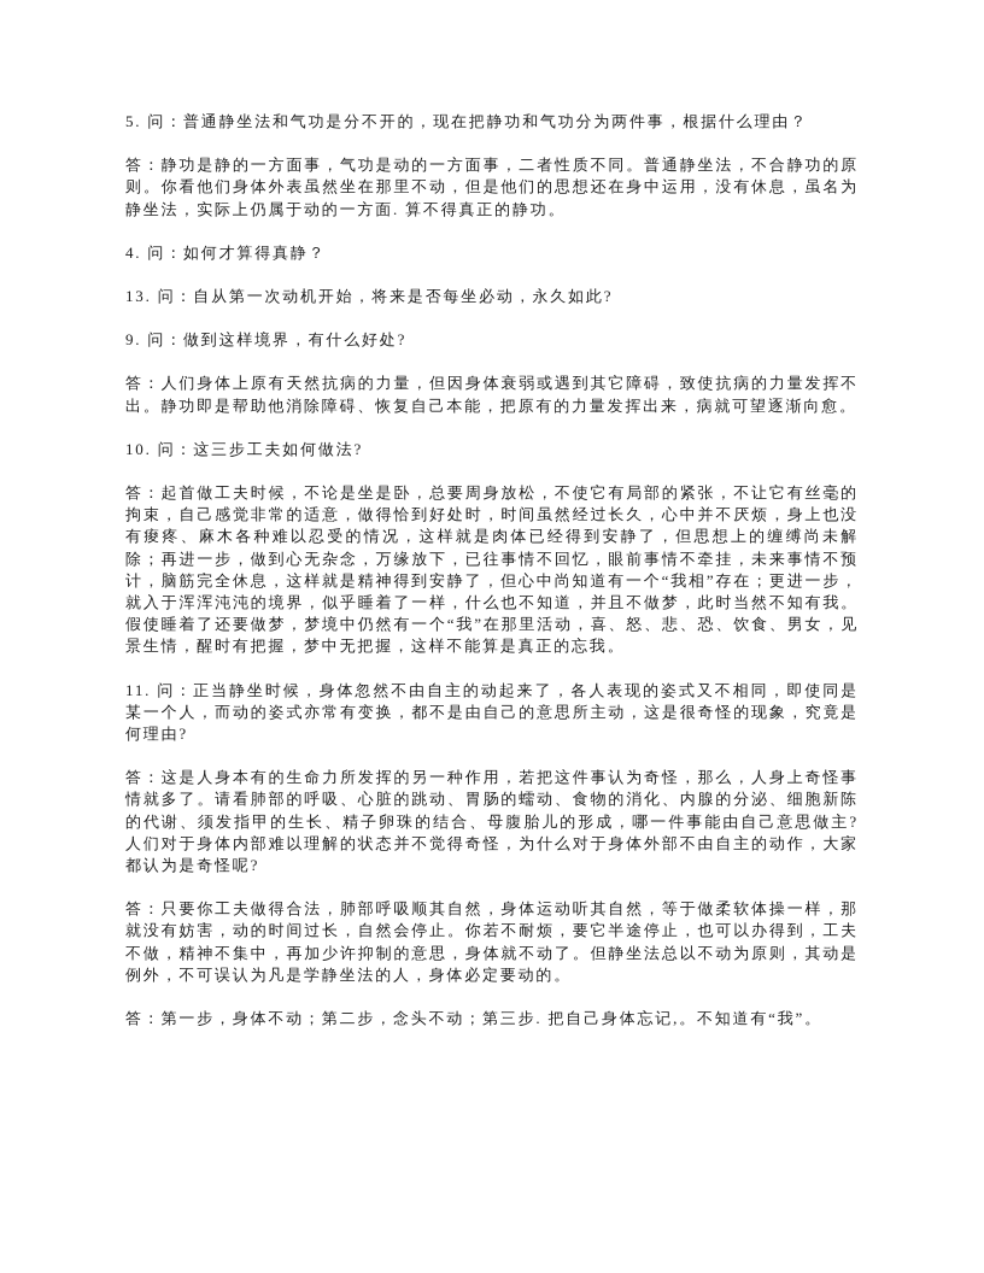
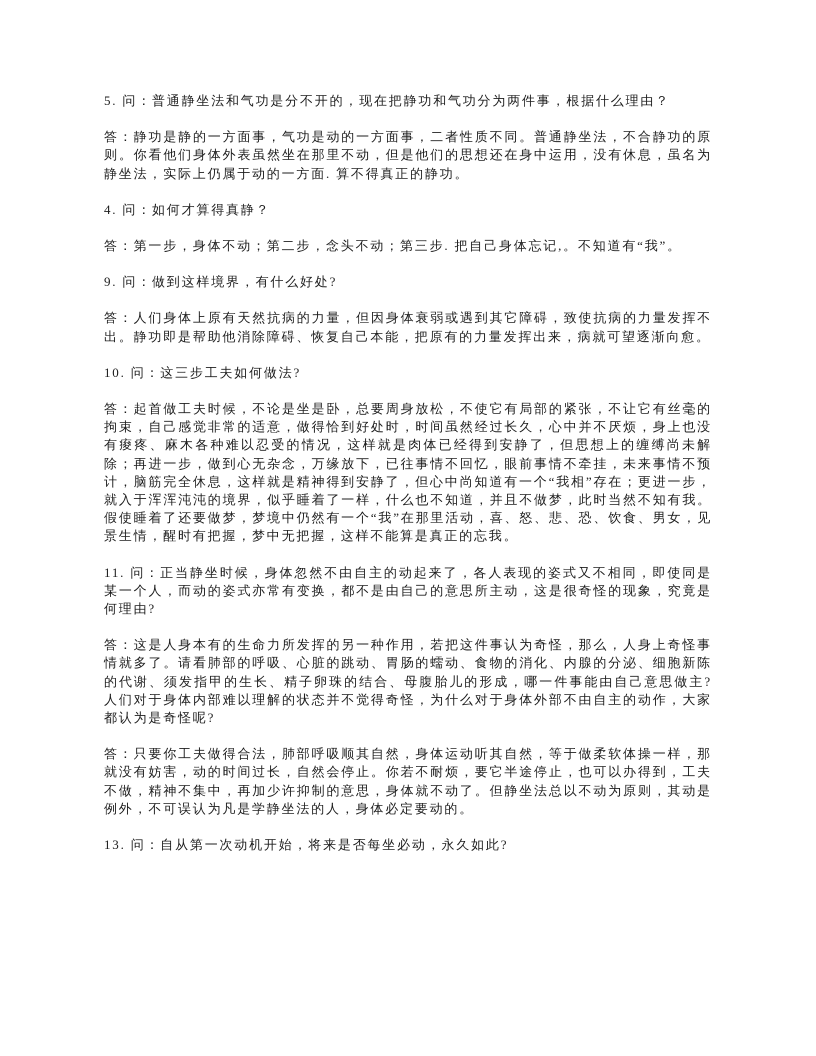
  5. 问：普通静坐法和气功是分不开的，现在把静功和气功分为两件事，根据什么理由？
  答：静功是静的一方面事，气功是动的一方面事，二者性质不同。普通静坐法，不合静功的原则。你看他们身体外表虽然坐在那里不动，但是他们的思想还在身中运用，没有休息，虽名为静坐法，实际上仍属于动的一方面. 算不得真正的静功。
  4. 问：如何才算得真静？
- 13. 问：自从第一次动机开始，将来是否每坐必动，永久如此?
+ 答：第一步，身体不动；第二步，念头不动；第三步. 把自己身体忘记,。不知道有“我”。
  9. 问：做到这样境界，有什么好处?
  答：人们身体上原有天然抗病的力量，但因身体衰弱或遇到其它障碍，致使抗病的力量发挥不出。静功即是帮助他消除障碍、恢复自己本能，把原有的力量发挥出来，病就可望逐渐向愈。
  10. 问：这三步工夫如何做法?
  答：起首做工夫时候，不论是坐是卧，总要周身放松，不使它有局部的紧张，不让它有丝毫的拘束，自己感觉非常的适意，做得恰到好处时，时间虽然经过长久，心中并不厌烦，身上也没有痠疼、麻木各种难以忍受的情况，这样就是肉体已经得到安静了，但思想上的缠缚尚未解除；再进一步，做到心无杂念，万缘放下，已往事情不回忆，眼前事情不牵挂，未来事情不预计，脑筋完全休息，这样就是精神得到安静了，但心中尚知道有一个“我相”存在；更进一步，就入于浑浑沌沌的境界，似乎睡着了一样，什么也不知道，并且不做梦，此时当然不知有我。假使睡着了还要做梦，梦境中仍然有一个“我”在那里活动，喜、怒、悲、恐、饮食、男女，见景生情，醒时有把握，梦中无把握，这样不能算是真正的忘我。
  11. 问：正当静坐时候，身体忽然不由自主的动起来了，各人表现的姿式又不相同，即使同是某一个人，而动的姿式亦常有变换，都不是由自己的意思所主动，这是很奇怪的现象，究竟是何理由?
  答：这是人身本有的生命力所发挥的另一种作用，若把这件事认为奇怪，那么，人身上奇怪事情就多了。请看肺部的呼吸、心脏的跳动、胃肠的蠕动、食物的消化、内腺的分泌、细胞新陈的代谢、须发指甲的生长、精子卵珠的结合、母腹胎儿的形成，哪一件事能由自己意思做主? 人们对于身体内部难以理解的状态并不觉得奇怪，为什么对于身体外部不由自主的动作，大家都认为是奇怪呢?
  答：只要你工夫做得合法，肺部呼吸顺其自然，身体运动听其自然，等于做柔软体操一样，那就没有妨害，动的时间过长，自然会停止。你若不耐烦，要它半途停止，也可以办得到，工夫不做，精神不集中，再加少许抑制的意思，身体就不动了。但静坐法总以不动为原则，其动是例外，不可误认为凡是学静坐法的人，身体必定要动的。
- 答：第一步，身体不动；第二步，念头不动；第三步. 把自己身体忘记,。不知道有“我”。
+ 13. 问：自从第一次动机开始，将来是否每坐必动，永久如此?
